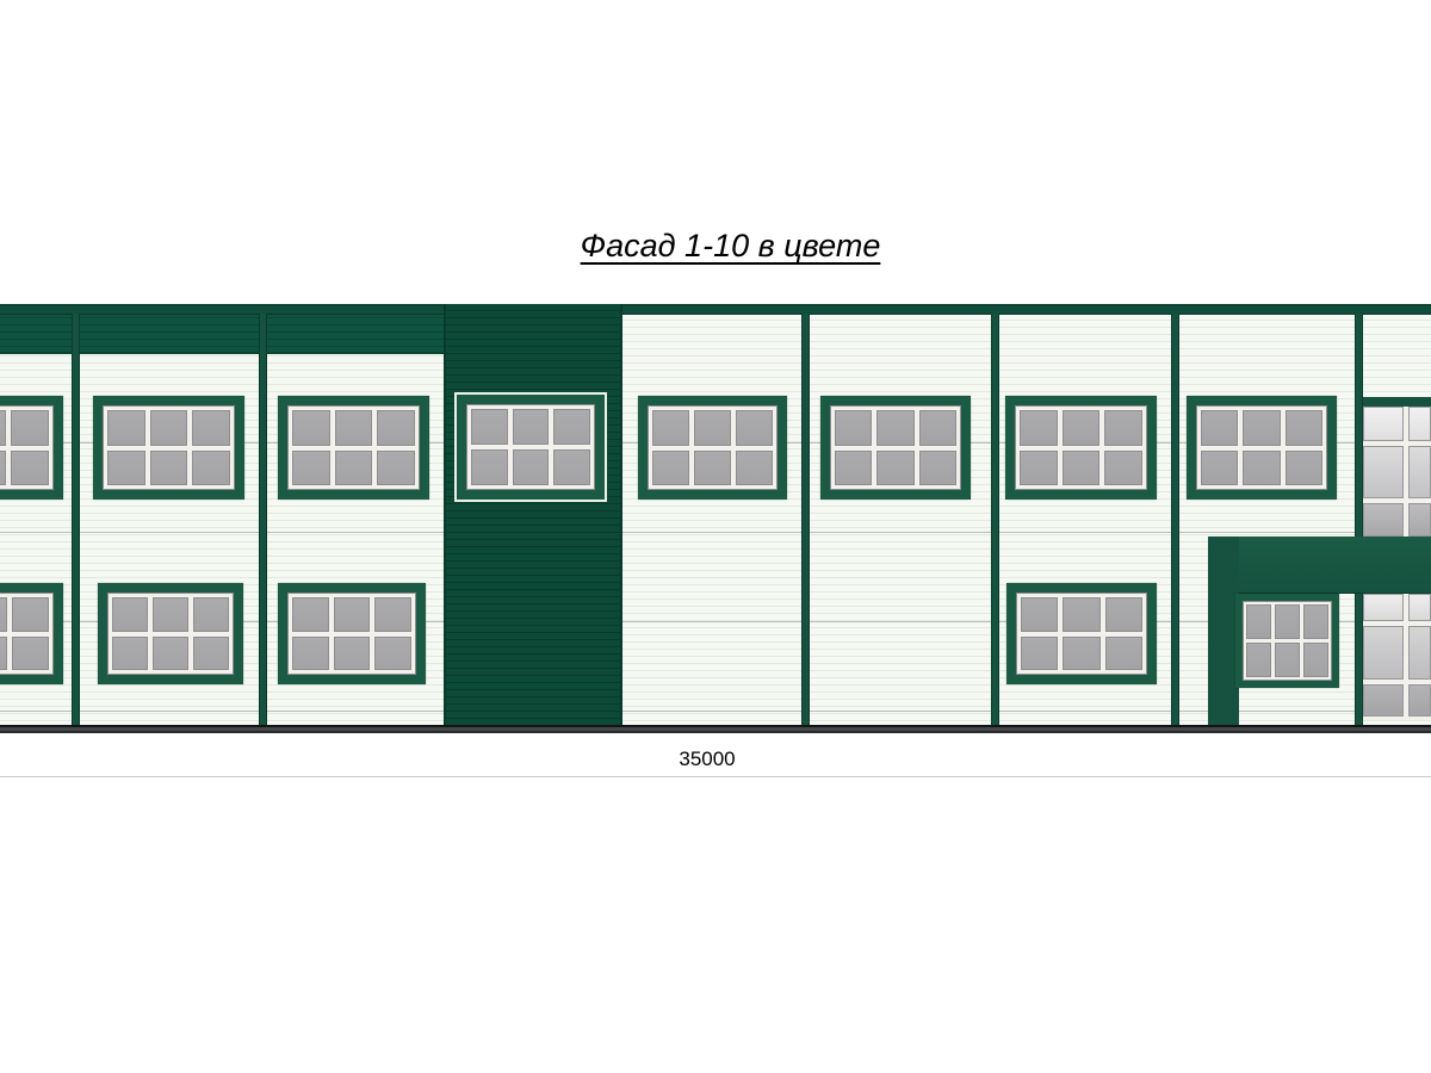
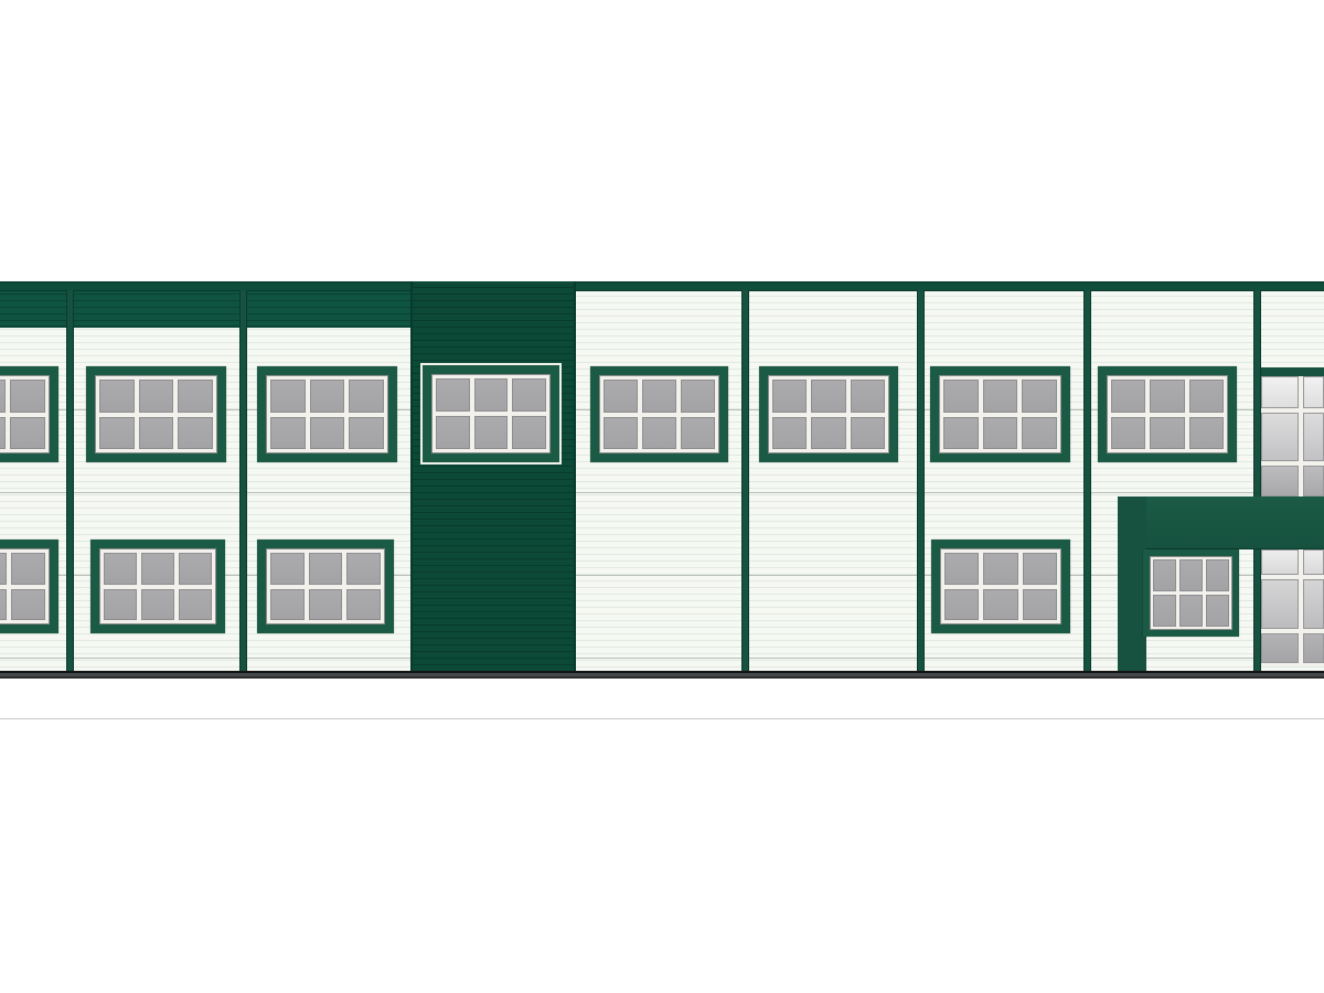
- Фасад 1-10 в цвете
- 35000
